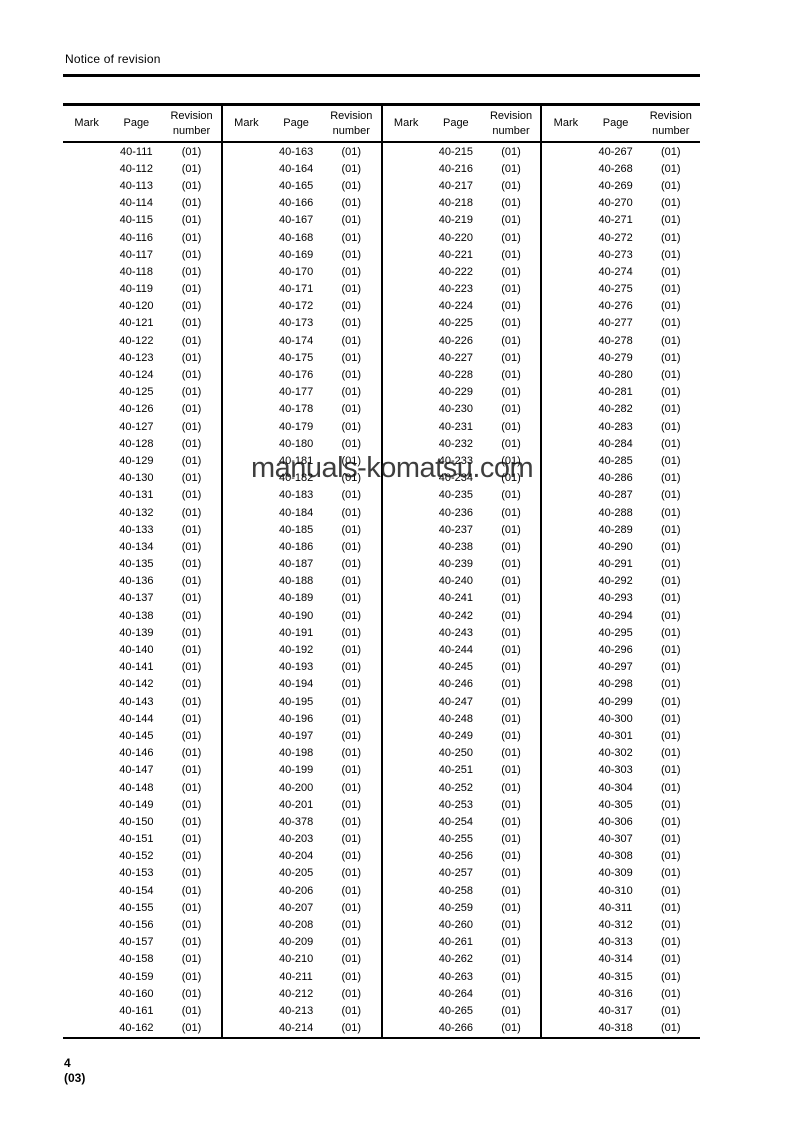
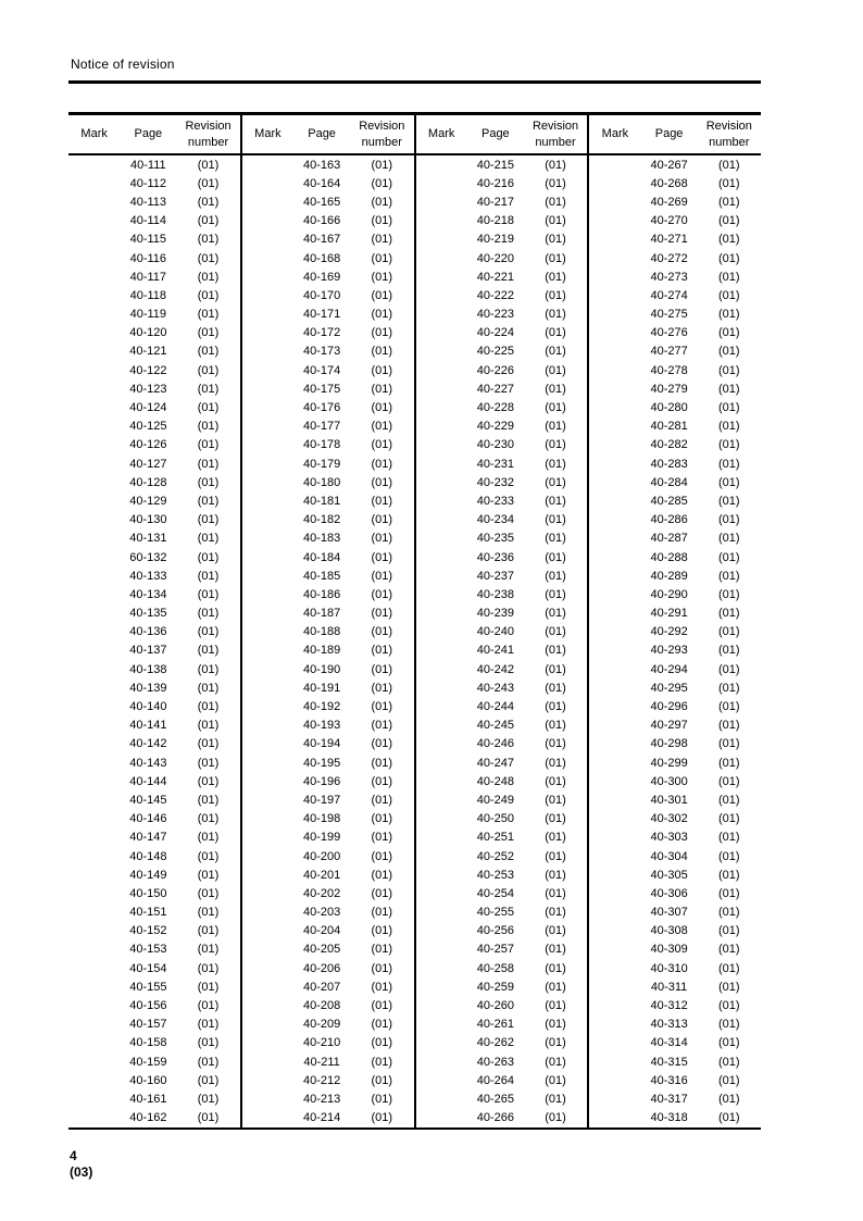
  Notice of revision
  Mark
  Page
  Revision number
  40-111
  (01)
  40-112
  (01)
  40-113
  (01)
  40-114
  (01)
  40-115
  (01)
  40-116
  (01)
  40-117
  (01)
  40-118
  (01)
  40-119
  (01)
  40-120
  (01)
  40-121
  (01)
  40-122
  (01)
  40-123
  (01)
  40-124
  (01)
  40-125
  (01)
  40-126
  (01)
  40-127
  (01)
  40-128
  (01)
  40-129
  (01)
  40-130
  (01)
  40-131
  (01)
- 40-132
+ 60-132
  (01)
  40-133
  (01)
  40-134
  (01)
  40-135
  (01)
  40-136
  (01)
  40-137
  (01)
  40-138
  (01)
  40-139
  (01)
  40-140
  (01)
  40-141
  (01)
  40-142
  (01)
  40-143
  (01)
  40-144
  (01)
  40-145
  (01)
  40-146
  (01)
  40-147
  (01)
  40-148
  (01)
  40-149
  (01)
  40-150
  (01)
  40-151
  (01)
  40-152
  (01)
  40-153
  (01)
  40-154
  (01)
  40-155
  (01)
  40-156
  (01)
  40-157
  (01)
  40-158
  (01)
  40-159
  (01)
  40-160
  (01)
  40-161
  (01)
  40-162
  (01)
  Mark
  Page
  Revision number
  40-163
  (01)
  40-164
  (01)
  40-165
  (01)
  40-166
  (01)
  40-167
  (01)
  40-168
  (01)
  40-169
  (01)
  40-170
  (01)
  40-171
  (01)
  40-172
  (01)
  40-173
  (01)
  40-174
  (01)
  40-175
  (01)
  40-176
  (01)
  40-177
  (01)
  40-178
  (01)
  40-179
  (01)
  40-180
  (01)
  40-181
  (01)
  40-182
  (01)
  40-183
  (01)
  40-184
  (01)
  40-185
  (01)
  40-186
  (01)
  40-187
  (01)
  40-188
  (01)
  40-189
  (01)
  40-190
  (01)
  40-191
  (01)
  40-192
  (01)
  40-193
  (01)
  40-194
  (01)
  40-195
  (01)
  40-196
  (01)
  40-197
  (01)
  40-198
  (01)
  40-199
  (01)
  40-200
  (01)
  40-201
  (01)
- 40-378
+ 40-202
  (01)
  40-203
  (01)
  40-204
  (01)
  40-205
  (01)
  40-206
  (01)
  40-207
  (01)
  40-208
  (01)
  40-209
  (01)
  40-210
  (01)
  40-211
  (01)
  40-212
  (01)
  40-213
  (01)
  40-214
  (01)
  Mark
  Page
  Revision number
  40-215
  (01)
  40-216
  (01)
  40-217
  (01)
  40-218
  (01)
  40-219
  (01)
  40-220
  (01)
  40-221
  (01)
  40-222
  (01)
  40-223
  (01)
  40-224
  (01)
  40-225
  (01)
  40-226
  (01)
  40-227
  (01)
  40-228
  (01)
  40-229
  (01)
  40-230
  (01)
  40-231
  (01)
  40-232
  (01)
  40-233
  (01)
  40-234
  (01)
  40-235
  (01)
  40-236
  (01)
  40-237
  (01)
  40-238
  (01)
  40-239
  (01)
  40-240
  (01)
  40-241
  (01)
  40-242
  (01)
  40-243
  (01)
  40-244
  (01)
  40-245
  (01)
  40-246
  (01)
  40-247
  (01)
  40-248
  (01)
  40-249
  (01)
  40-250
  (01)
  40-251
  (01)
  40-252
  (01)
  40-253
  (01)
  40-254
  (01)
  40-255
  (01)
  40-256
  (01)
  40-257
  (01)
  40-258
  (01)
  40-259
  (01)
  40-260
  (01)
  40-261
  (01)
  40-262
  (01)
  40-263
  (01)
  40-264
  (01)
  40-265
  (01)
  40-266
  (01)
  Mark
  Page
  Revision number
  40-267
  (01)
  40-268
  (01)
  40-269
  (01)
  40-270
  (01)
  40-271
  (01)
  40-272
  (01)
  40-273
  (01)
  40-274
  (01)
  40-275
  (01)
  40-276
  (01)
  40-277
  (01)
  40-278
  (01)
  40-279
  (01)
  40-280
  (01)
  40-281
  (01)
  40-282
  (01)
  40-283
  (01)
  40-284
  (01)
  40-285
  (01)
  40-286
  (01)
  40-287
  (01)
  40-288
  (01)
  40-289
  (01)
  40-290
  (01)
  40-291
  (01)
  40-292
  (01)
  40-293
  (01)
  40-294
  (01)
  40-295
  (01)
  40-296
  (01)
  40-297
  (01)
  40-298
  (01)
  40-299
  (01)
  40-300
  (01)
  40-301
  (01)
  40-302
  (01)
  40-303
  (01)
  40-304
  (01)
  40-305
  (01)
  40-306
  (01)
  40-307
  (01)
  40-308
  (01)
  40-309
  (01)
  40-310
  (01)
  40-311
  (01)
  40-312
  (01)
  40-313
  (01)
  40-314
  (01)
  40-315
  (01)
  40-316
  (01)
  40-317
  (01)
  40-318
  (01)
- manuals-komatsu.com
  4
  (03)
